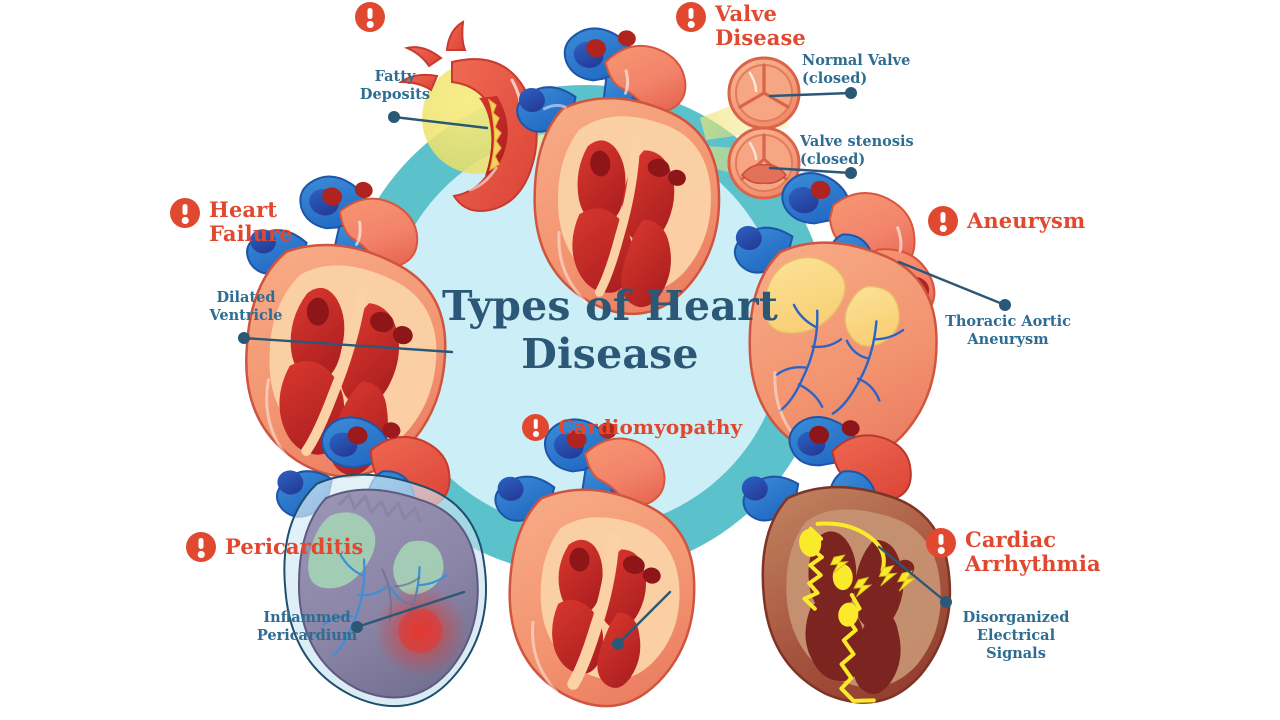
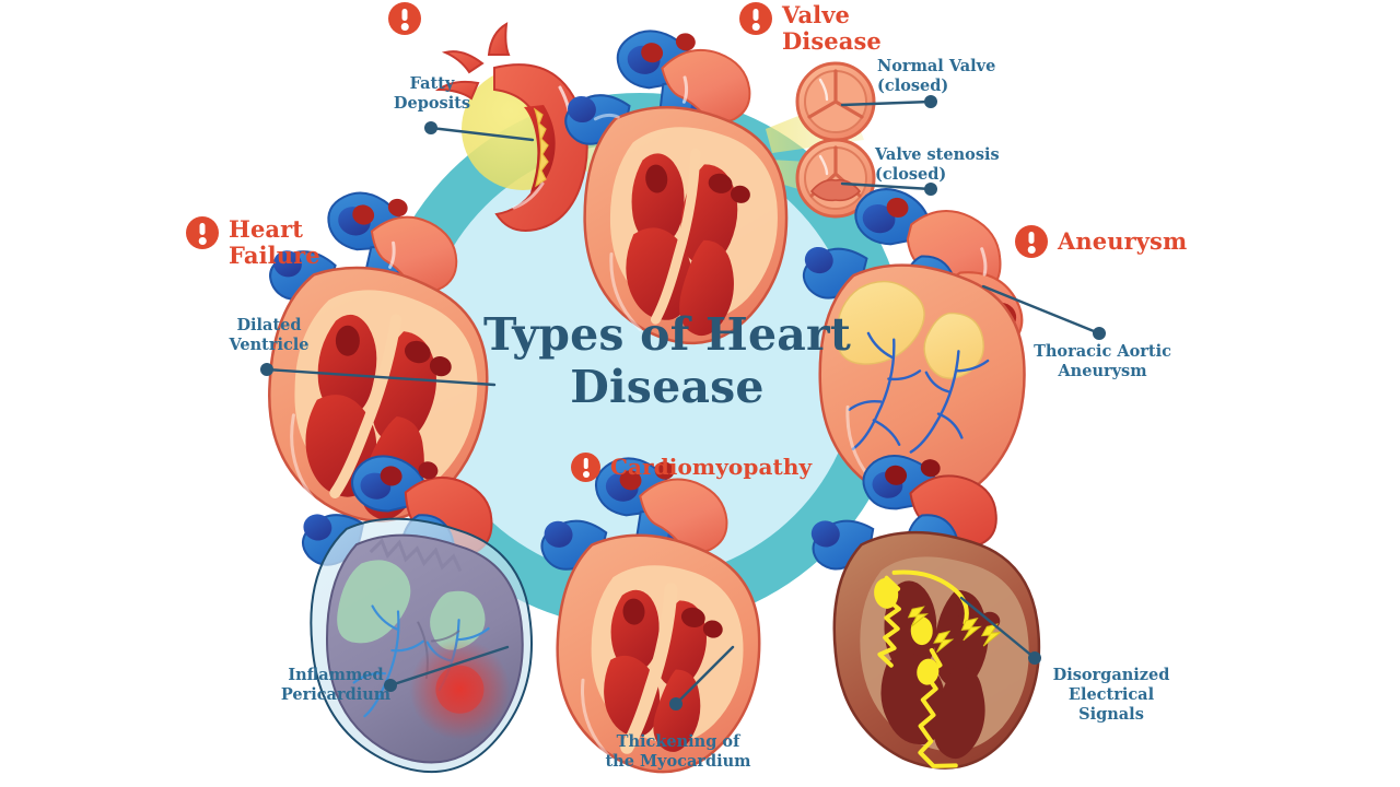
  Types of Heart
  Disease
  Valve
  Disease
  Heart
  Failure
  Aneurysm
  Cardiomyopathy
- Pericarditis
- Cardiac
- Arrhythmia
  Fatty
  Deposits
  Normal Valve
  (closed)
  Valve stenosis
  (closed)
  Dilated
  Ventricle
  Thoracic Aortic
  Aneurysm
  Inflammed
  Pericardium
+ Thickening of
+ the Myocardium
  Disorganized
  Electrical Signals
